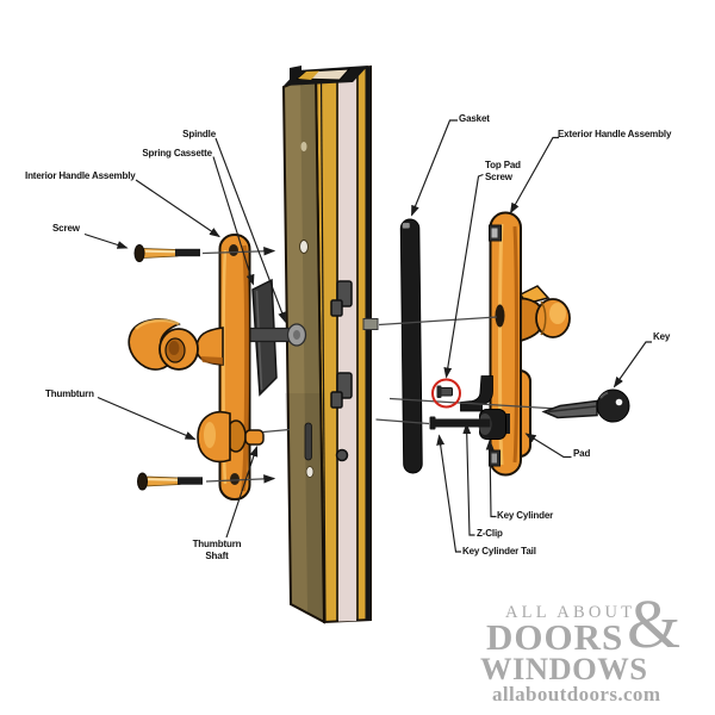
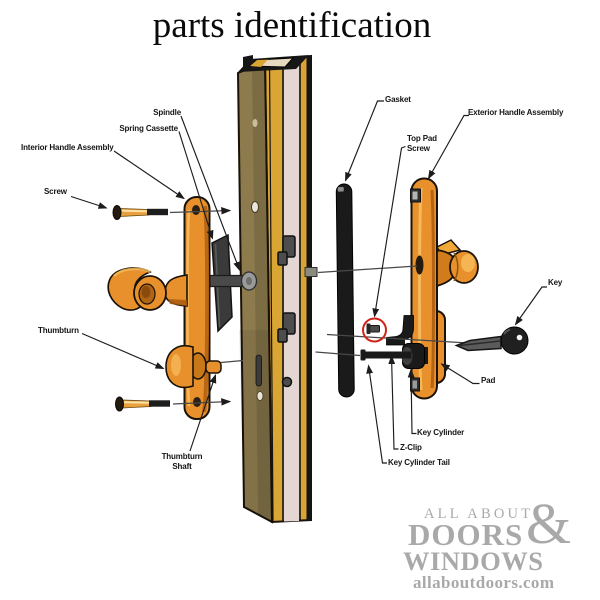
+ parts identification
  Spindle
  Spring Cassette
  Interior Handle Assembly
  Screw
  Thumbturn
  Thumbturn
  Shaft
  Gasket
  Top Pad
  Screw
  Exterior Handle Assembly
  Key
  Pad
  Key Cylinder
  Z-Clip
  Key Cylinder Tail
  ALL ABOUT
  &
  DOORS
  WINDOWS
  allaboutdoors.com
